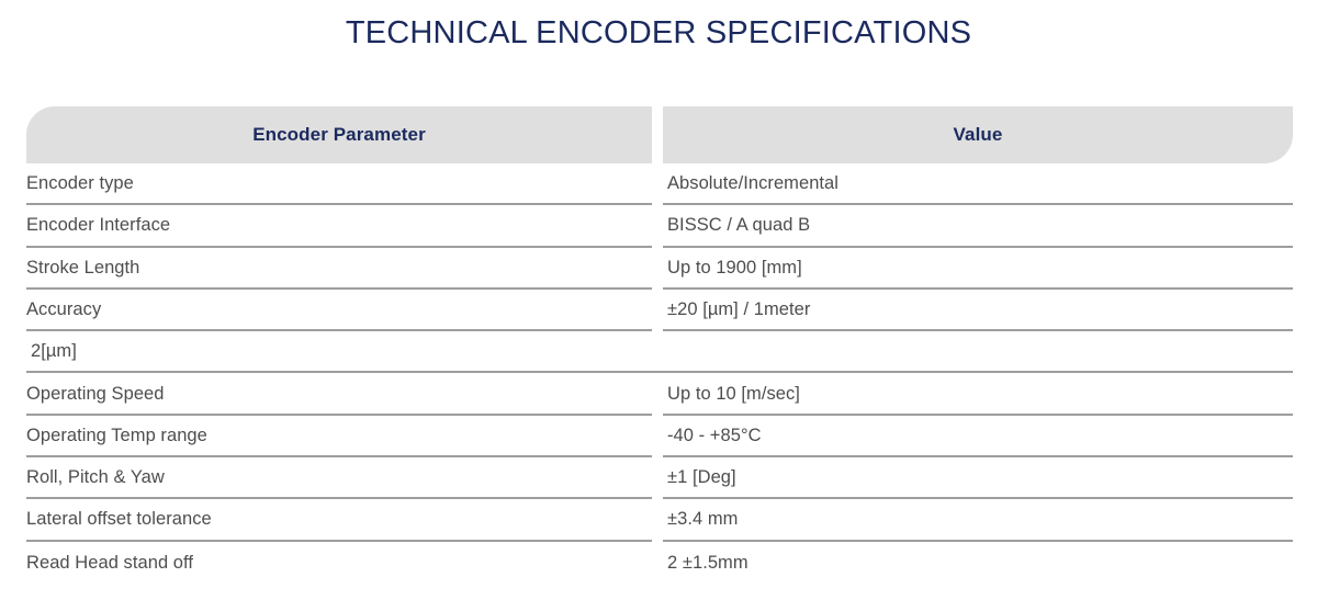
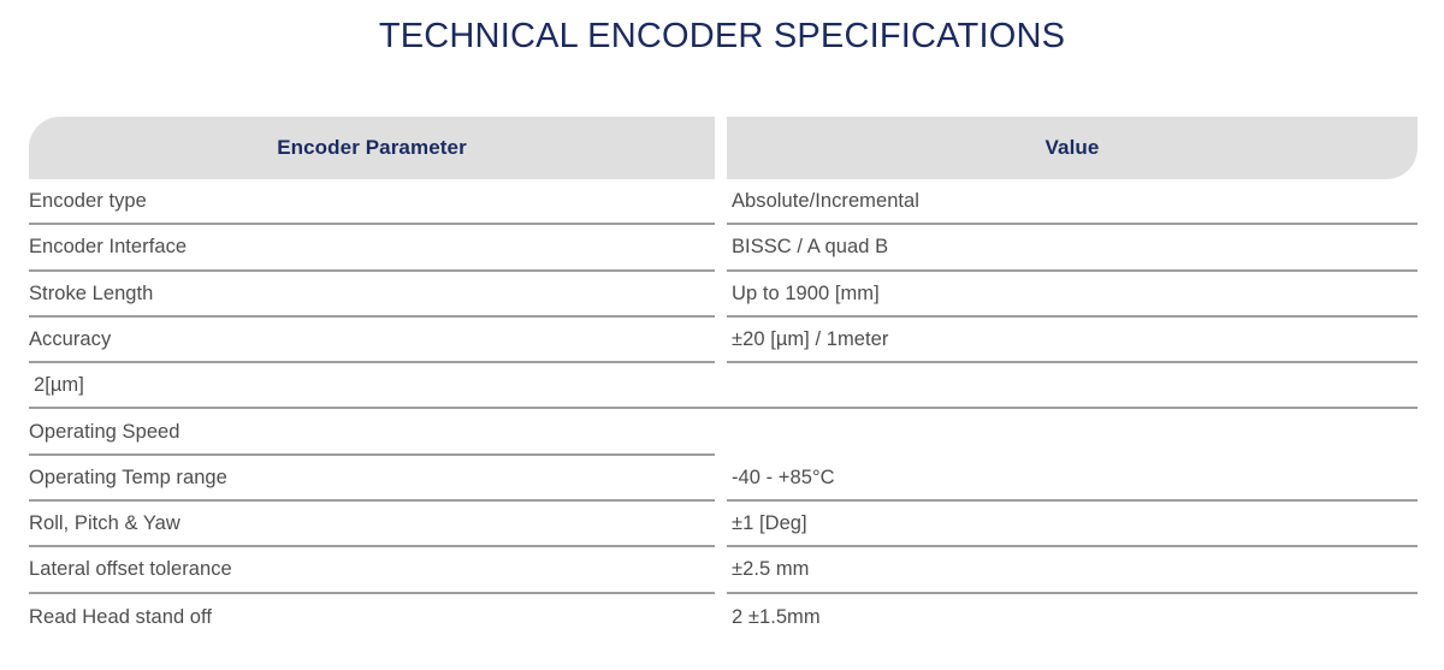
  TECHNICAL ENCODER SPECIFICATIONS
  Encoder Parameter
  Value
  Encoder type
  Absolute/Incremental
  Encoder Interface
  BISSC / A quad B
  Stroke Length
  Up to 1900 [mm]
  Accuracy
  ±20 [µm] / 1meter
  2[µm]
  Operating Speed
- Up to 10 [m/sec]
  Operating Temp range
  -40 - +85°C
  Roll, Pitch & Yaw
  ±1 [Deg]
  Lateral offset tolerance
- ±3.4 mm
+ ±2.5 mm
  Read Head stand off
  2 ±1.5mm
